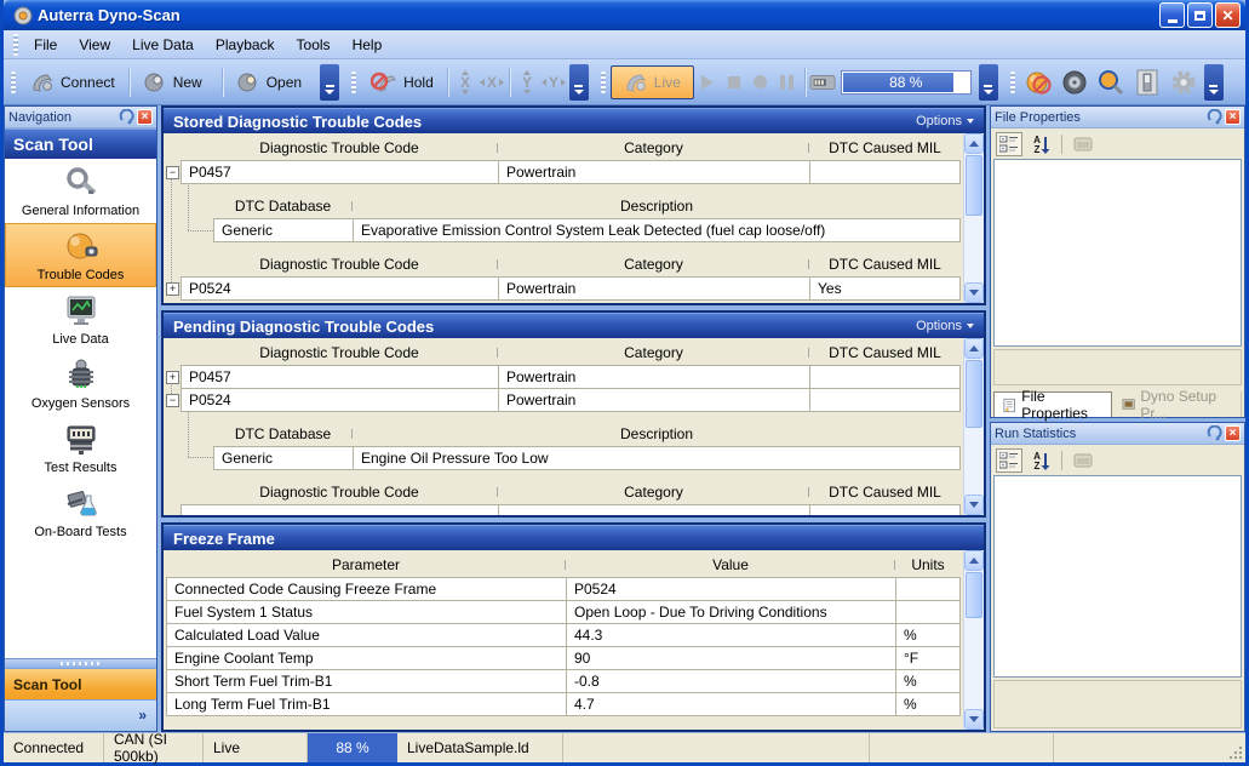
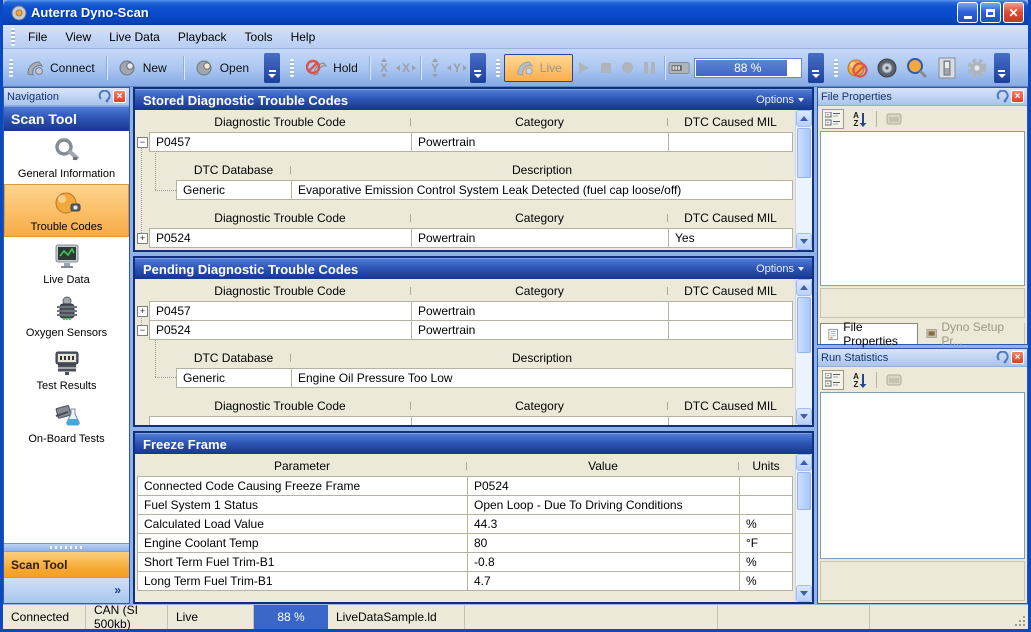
  Auterra Dyno-Scan
  ✕
  File
  View
  Live Data
  Playback
  Tools
  Help
  Connect
  New
  Open
  Hold
  X
  X
  Y
  Y
  Live
  88 %
  Navigation
  ×
  Scan Tool
  General Information
  Trouble Codes
  Live Data
  Oxygen Sensors
  Test Results
  On-Board Tests
  Scan Tool
  »
  Stored Diagnostic Trouble Codes
  Options
  Diagnostic Trouble Code
  Category
  DTC Caused MIL
  −
  P0457
  Powertrain
  DTC Database
  Description
  Generic
  Evaporative Emission Control System Leak Detected (fuel cap loose/off)
  Diagnostic Trouble Code
  Category
  DTC Caused MIL
  +
  P0524
  Powertrain
  Yes
  Pending Diagnostic Trouble Codes
  Options
  Diagnostic Trouble Code
  Category
  DTC Caused MIL
  +
  P0457
  Powertrain
  −
  P0524
  Powertrain
  DTC Database
  Description
  Generic
  Engine Oil Pressure Too Low
  Diagnostic Trouble Code
  Category
  DTC Caused MIL
  Freeze Frame
  Parameter
  Value
  Units
  Connected Code Causing Freeze Frame
  P0524
  Fuel System 1 Status
  Open Loop - Due To Driving Conditions
  Calculated Load Value
  44.3
  %
  Engine Coolant Temp
- 90
+ 80
  °F
  Short Term Fuel Trim-B1
  -0.8
  %
  Long Term Fuel Trim-B1
  4.7
  %
  File Properties
  ×
  A
  Z
  File Properties
  Dyno Setup Pr...
  Run Statistics
  ×
  A
  Z
  Connected
  CAN (SI 500kb)
  Live
  88 %
  LiveDataSample.ld
